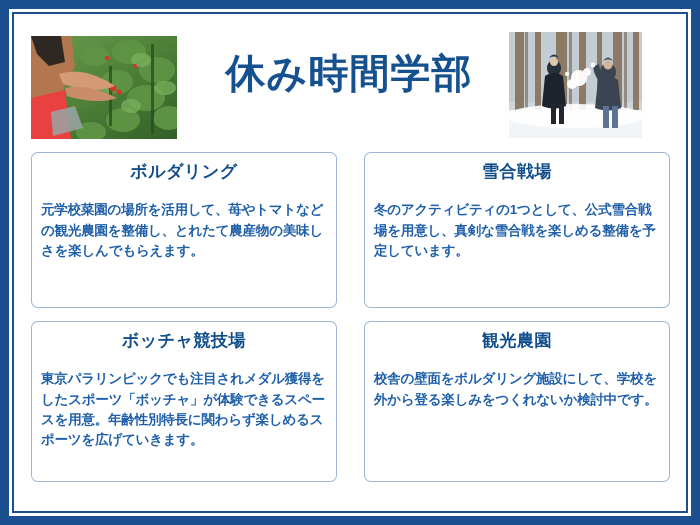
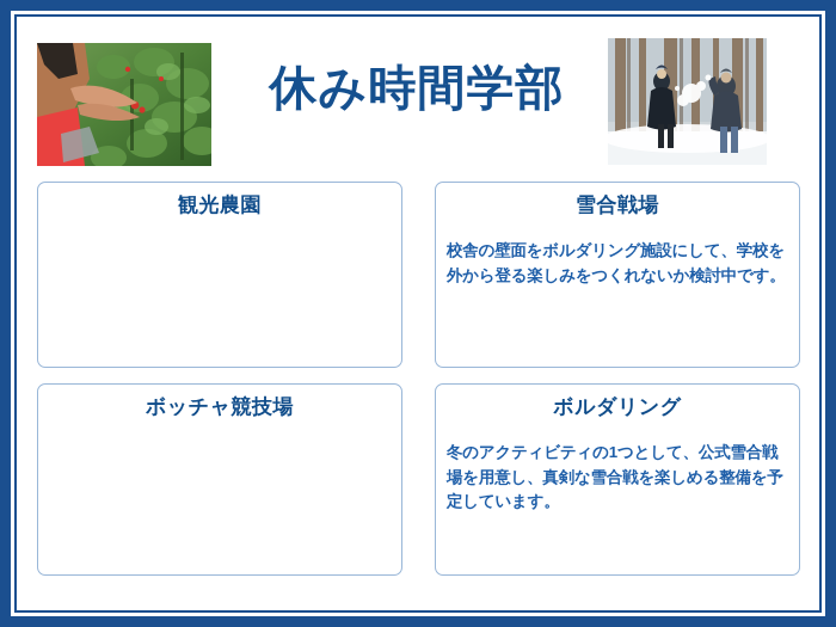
  休み時間学部
- ボルダリング
+ 観光農園
- 元学校菜園の場所を活用して、苺やトマトなどの観光農園を整備し、とれたて農産物の美味しさを楽しんでもらえます。
  雪合戦場
- 冬のアクティビティの1つとして、公式雪合戦場を用意し、真剣な雪合戦を楽しめる整備を予定しています。
+ 校舎の壁面をボルダリング施設にして、学校を外から登る楽しみをつくれないか検討中です。
  ボッチャ競技場
- 東京パラリンピックでも注目されメダル獲得をしたスポーツ「ボッチャ」が体験できるスペースを用意。年齢性別特長に関わらず楽しめるスポーツを広げていきます。
- 観光農園
+ ボルダリング
- 校舎の壁面をボルダリング施設にして、学校を外から登る楽しみをつくれないか検討中です。
+ 冬のアクティビティの1つとして、公式雪合戦場を用意し、真剣な雪合戦を楽しめる整備を予定しています。
